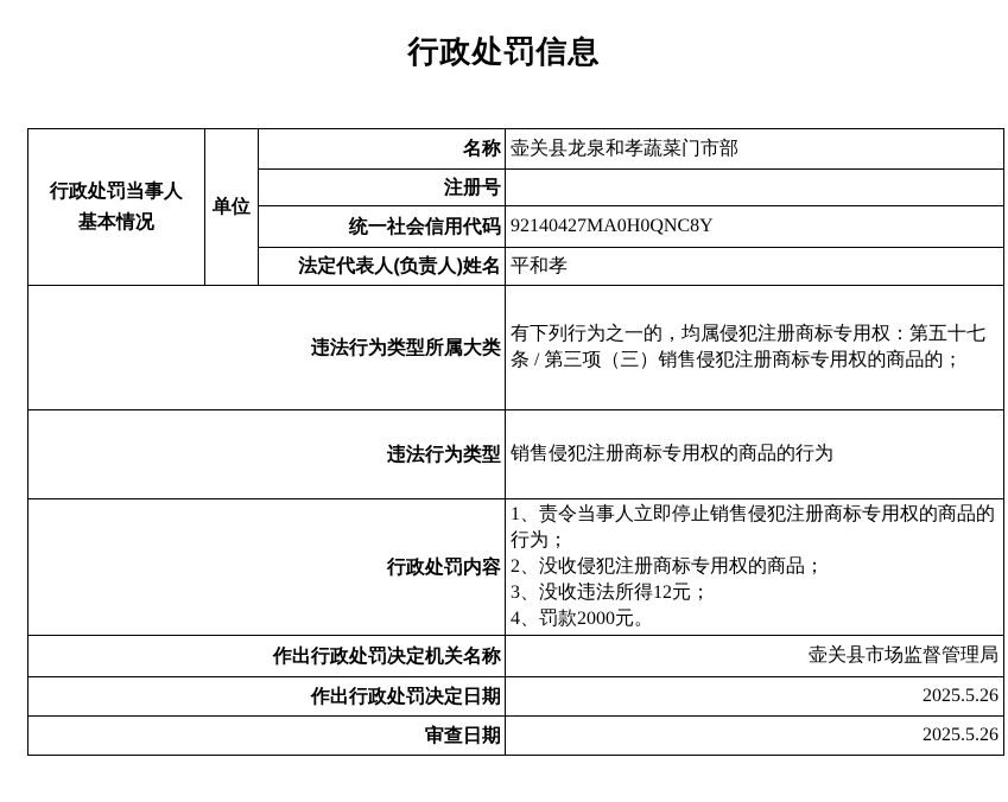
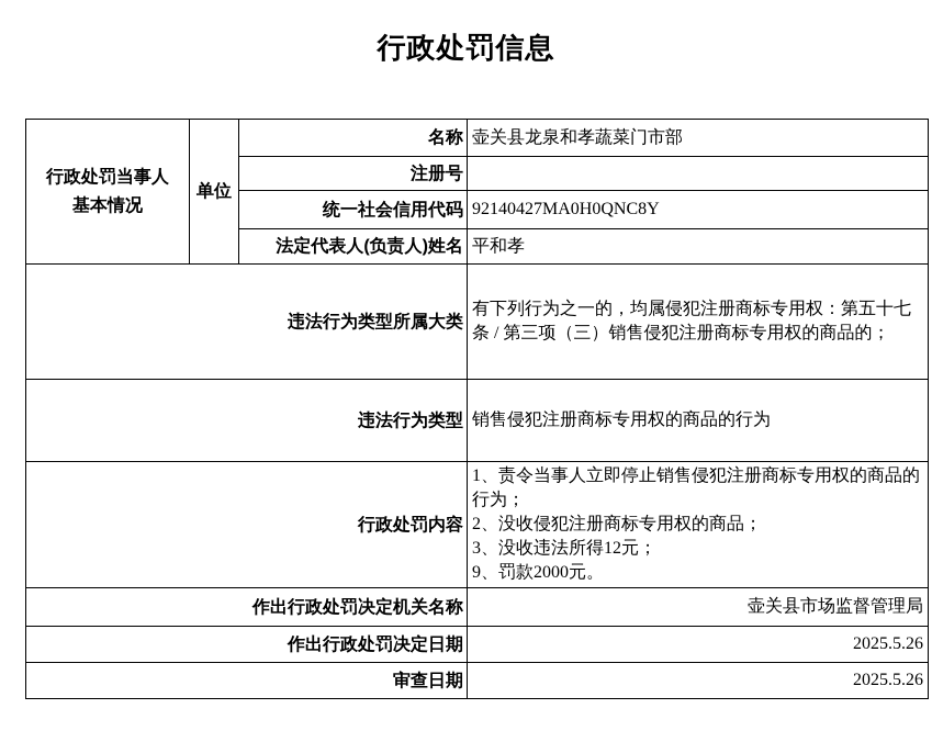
  行政处罚信息
  行政处罚当事人 基本情况	单位	名称	壶关县龙泉和孝蔬菜门市部
  注册号
  统一社会信用代码	92140427MA0H0QNC8Y
  法定代表人(负责人)姓名	平和孝
  违法行为类型所属大类	有下列行为之一的，均属侵犯注册商标专用权：第五十七条 / 第三项（三）销售侵犯注册商标专用权的商品的；
  违法行为类型	销售侵犯注册商标专用权的商品的行为
- 行政处罚内容	1、责令当事人立即停止销售侵犯注册商标专用权的商品的行为； 2、没收侵犯注册商标专用权的商品； 3、没收违法所得12元； 4、罚款2000元。
+ 行政处罚内容	1、责令当事人立即停止销售侵犯注册商标专用权的商品的行为； 2、没收侵犯注册商标专用权的商品； 3、没收违法所得12元； 9、罚款2000元。
  作出行政处罚决定机关名称	壶关县市场监督管理局
  作出行政处罚决定日期	2025.5.26
  审查日期	2025.5.26
